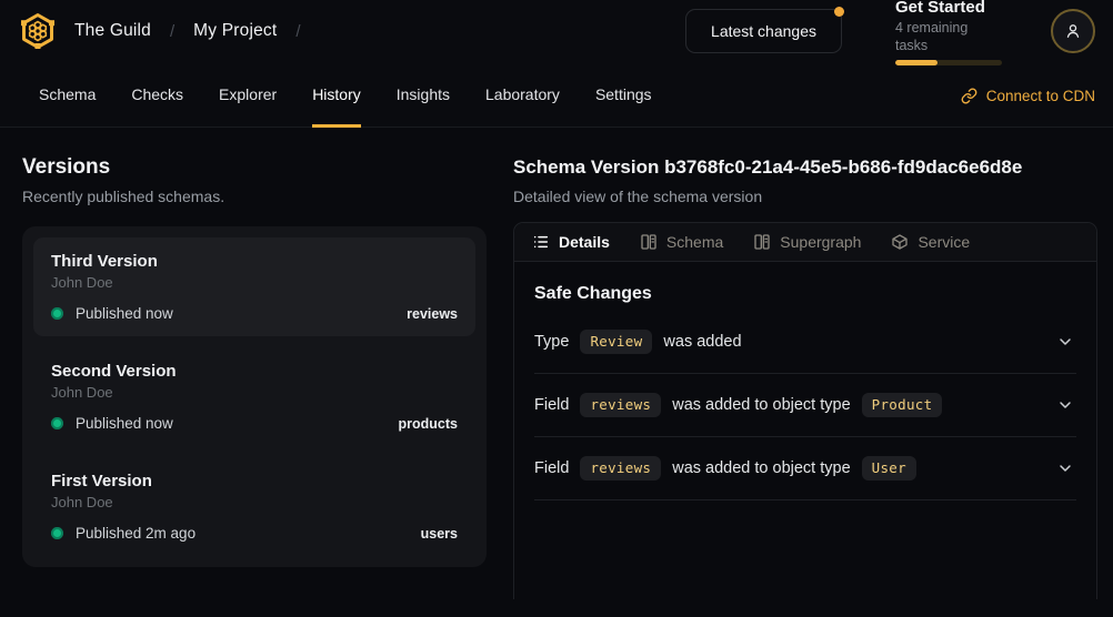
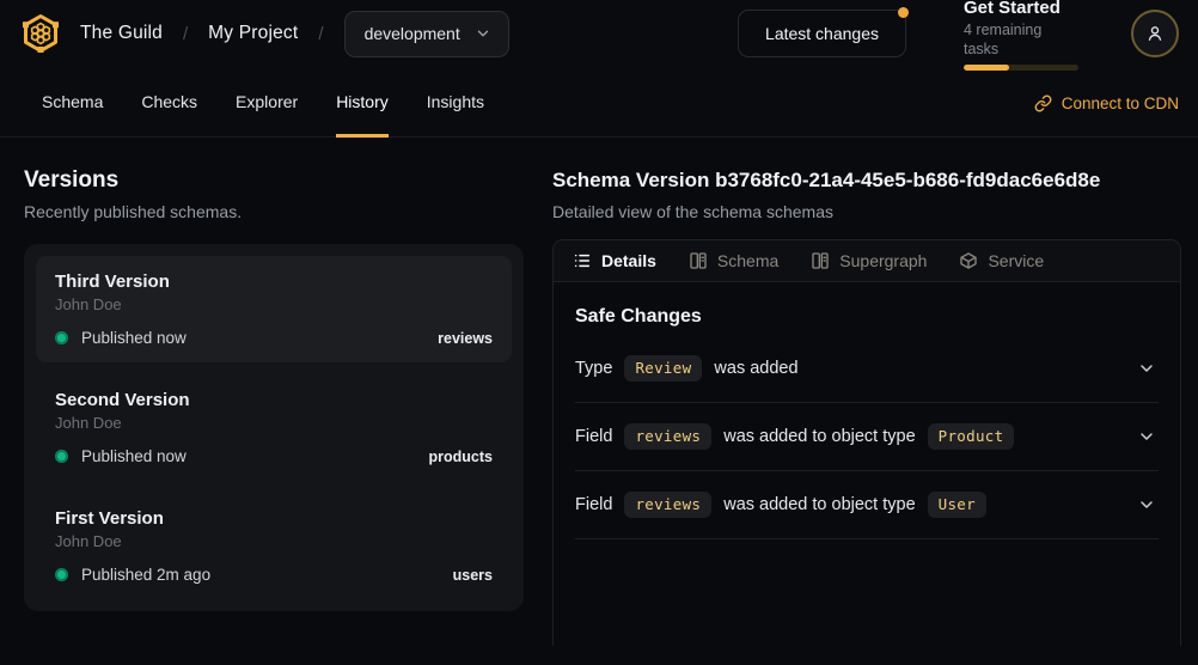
  The Guild
  /
  My Project
  /
+ development
  Latest changes
  Get Started
  4 remaining tasks
  Schema
  Checks
  Explorer
  History
  Insights
- Laboratory
- Settings
  Connect to CDN
  Versions
  Recently published schemas.
  Third Version
  John Doe
  Published now
  reviews
  Second Version
  John Doe
  Published now
  products
  First Version
  John Doe
  Published 2m ago
  users
  Schema Version b3768fc0-21a4-45e5-b686-fd9dac6e6d8e
- Detailed view of the schema version
+ Detailed view of the schema schemas
  Details
  Schema
  Supergraph
  Service
  Safe Changes
  Type
  Review
  was added
  Field
  reviews
  was added to object type
  Product
  Field
  reviews
  was added to object type
  User
